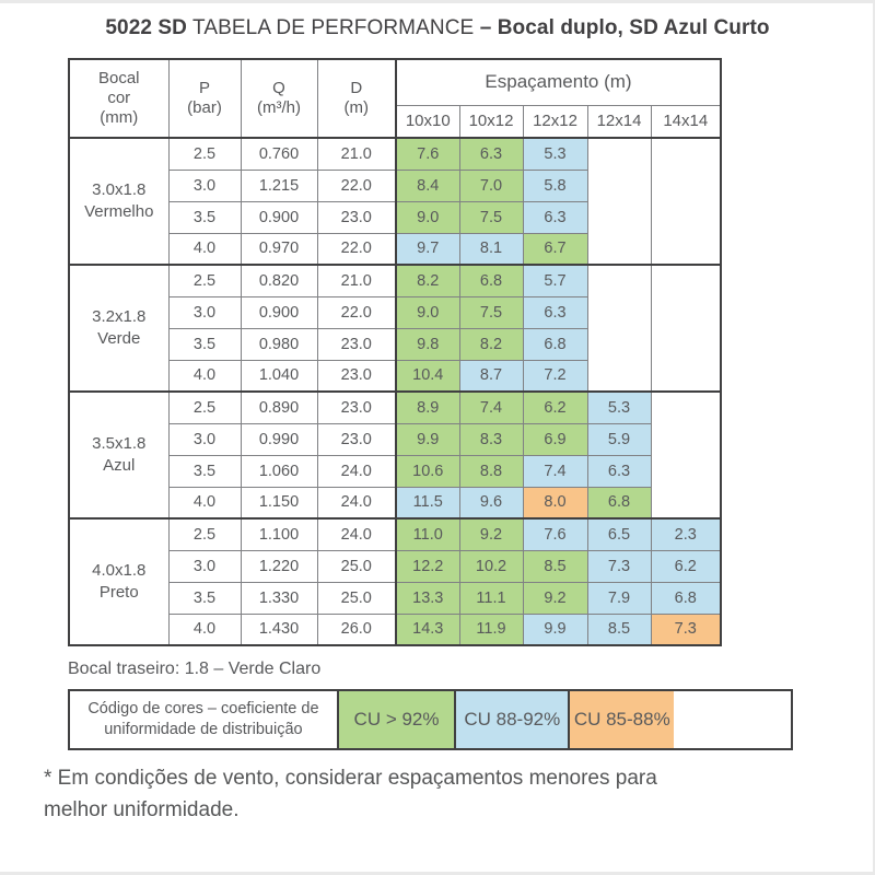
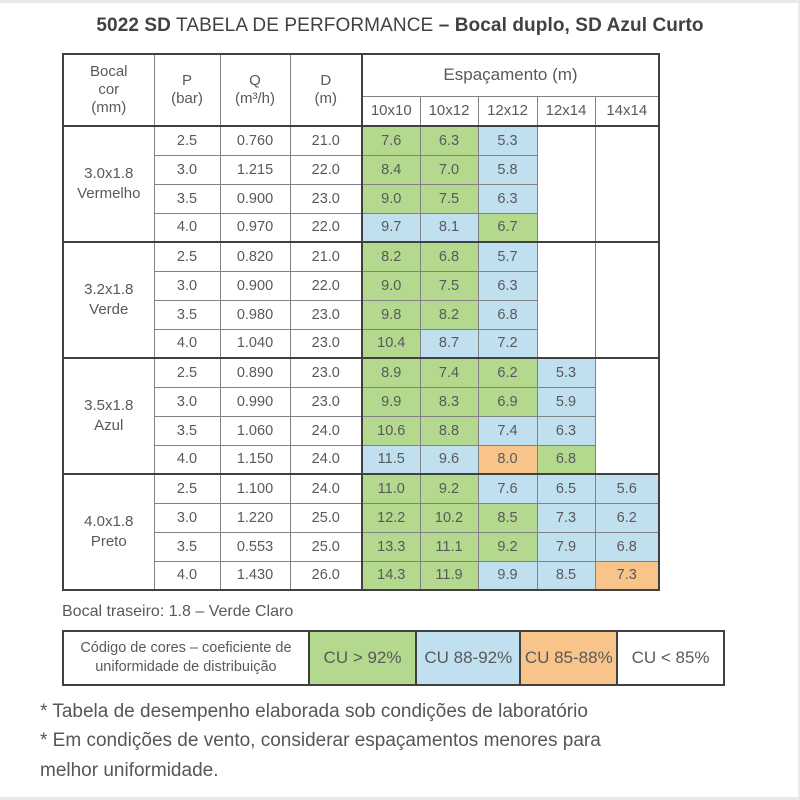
  5022 SD TABELA DE PERFORMANCE – Bocal duplo, SD Azul Curto
  Bocal cor (mm)	P (bar)	Q (m³/h)	D (m)	Espaçamento (m)
  10x10	10x12	12x12	12x14	14x14
  3.0x1.8 Vermelho	2.5	0.760	21.0	7.6	6.3	5.3
  3.0	1.215	22.0	8.4	7.0	5.8
  3.5	0.900	23.0	9.0	7.5	6.3
  4.0	0.970	22.0	9.7	8.1	6.7
  3.2x1.8 Verde	2.5	0.820	21.0	8.2	6.8	5.7
  3.0	0.900	22.0	9.0	7.5	6.3
  3.5	0.980	23.0	9.8	8.2	6.8
  4.0	1.040	23.0	10.4	8.7	7.2
  3.5x1.8 Azul	2.5	0.890	23.0	8.9	7.4	6.2	5.3
  3.0	0.990	23.0	9.9	8.3	6.9	5.9
  3.5	1.060	24.0	10.6	8.8	7.4	6.3
  4.0	1.150	24.0	11.5	9.6	8.0	6.8
- 4.0x1.8 Preto	2.5	1.100	24.0	11.0	9.2	7.6	6.5	2.3
+ 4.0x1.8 Preto	2.5	1.100	24.0	11.0	9.2	7.6	6.5	5.6
  3.0	1.220	25.0	12.2	10.2	8.5	7.3	6.2
- 3.5	1.330	25.0	13.3	11.1	9.2	7.9	6.8
+ 3.5	0.553	25.0	13.3	11.1	9.2	7.9	6.8
  4.0	1.430	26.0	14.3	11.9	9.9	8.5	7.3
  Bocal traseiro: 1.8 – Verde Claro
  Código de cores – coeficiente de uniformidade de distribuição
  CU > 92%
  CU 88-92%
  CU 85-88%
+ CU < 85%
+ * Tabela de desempenho elaborada sob condições de laboratório
  * Em condições de vento, considerar espaçamentos menores para melhor uniformidade.
